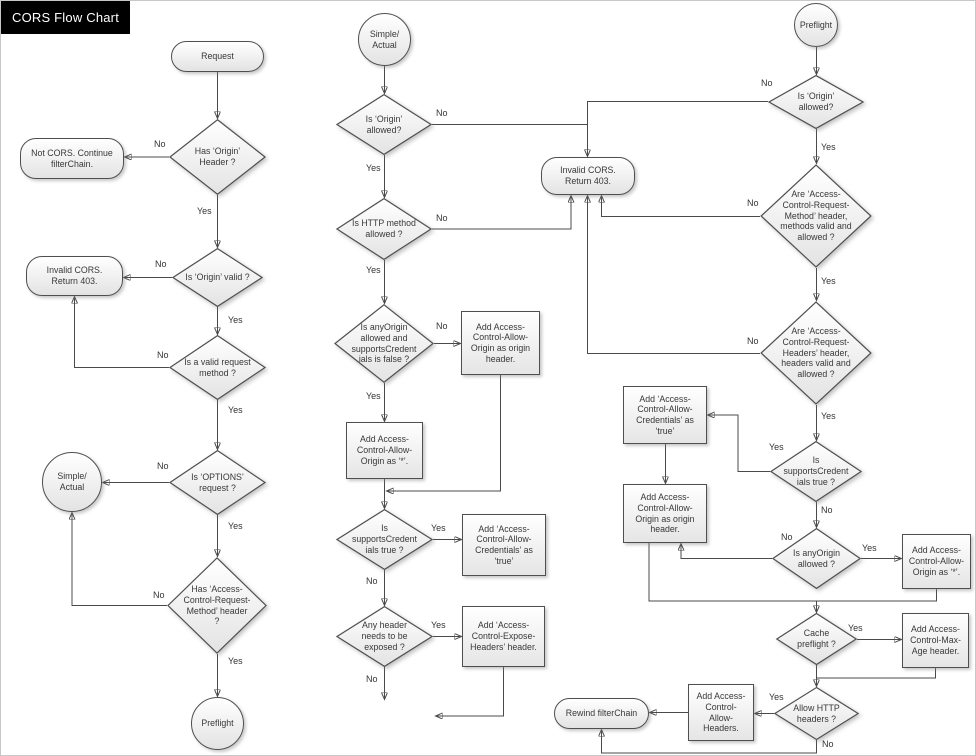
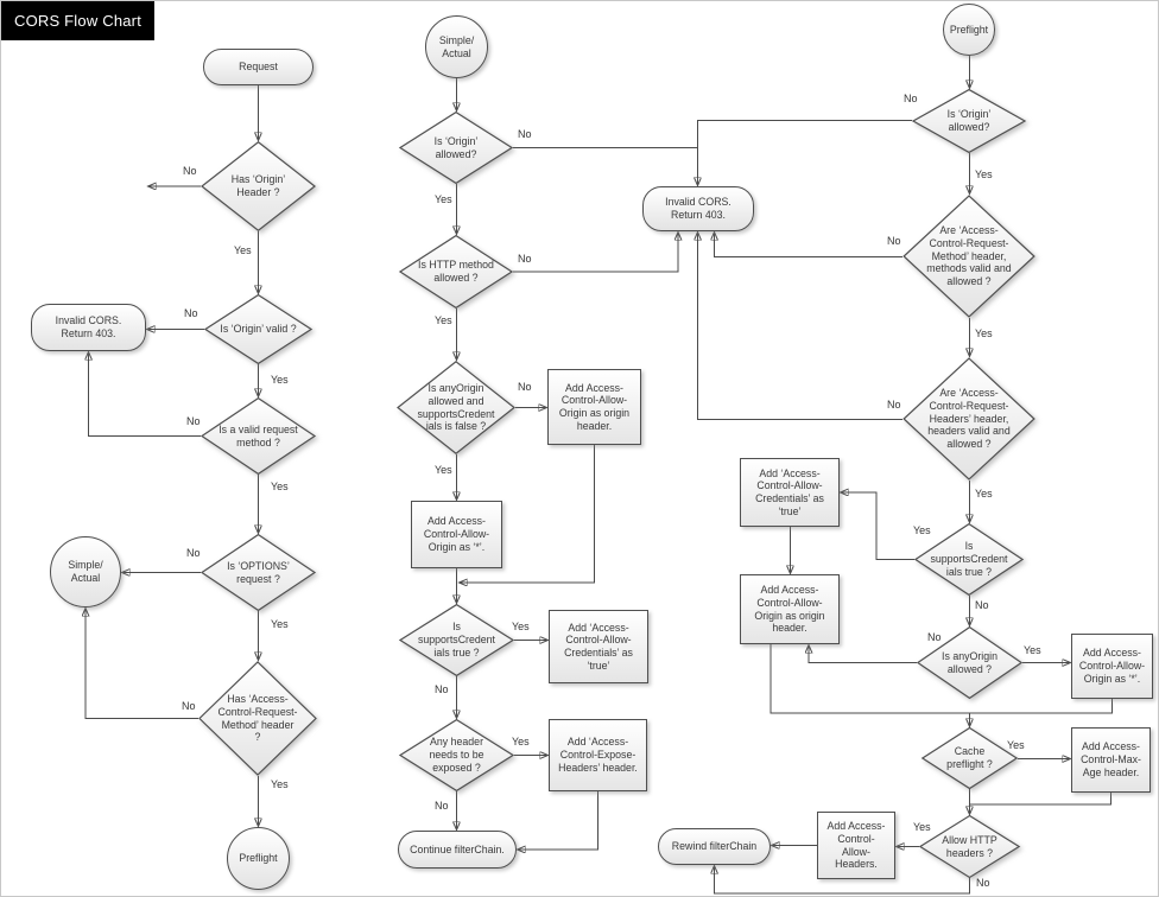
  CORS Flow Chart
  Request
  Has ‘Origin’
  Header ?
- Not CORS. Continue
- filterChain.
  Is ‘Origin’ valid ?
  Invalid CORS.
  Return 403.
  Is a valid request
  method ?
  Is ‘OPTIONS’
  request ?
  Simple/
  Actual
  Has ‘Access-
  Control-Request-
  Method’ header
  ?
  Preflight
  Simple/
  Actual
  Is ‘Origin’
  allowed?
  Is HTTP method
  allowed ?
  Is anyOrigin
  allowed and
  supportsCredent
  ials is false ?
  Add Access-
  Control-Allow-
  Origin as origin
  header.
  Add Access-
  Control-Allow-
  Origin as ‘*’.
  Is
  supportsCredent
  ials true ?
  Add ‘Access-
  Control-Allow-
  Credentials’ as
  ‘true’
  Any header
  needs to be
  exposed ?
  Add ‘Access-
  Control-Expose-
  Headers’ header.
+ Continue filterChain.
  Invalid CORS.
  Return 403.
  Preflight
  Is ‘Origin’
  allowed?
  Are ‘Access-
  Control-Request-
  Method’ header,
  methods valid and
  allowed ?
  Are ‘Access-
  Control-Request-
  Headers’ header,
  headers valid and
  allowed ?
  Is
  supportsCredent
  ials true ?
  Add ‘Access-
  Control-Allow-
  Credentials’ as
  ‘true’
  Add Access-
  Control-Allow-
  Origin as origin
  header.
  Is anyOrigin
  allowed ?
  Add Access-
  Control-Allow-
  Origin as ‘*’.
  Cache
  preflight ?
  Add Access-
  Control-Max-
  Age header.
  Allow HTTP
  headers ?
  Add Access-
  Control-
  Allow-
  Headers.
  Rewind filterChain
  No
  Yes
  No
  Yes
  No
  Yes
  No
  Yes
  No
  Yes
  No
  Yes
  No
  Yes
  No
  Yes
  Yes
  No
  Yes
  No
  No
  Yes
  No
  Yes
  No
  Yes
  Yes
  No
  No
  Yes
  Yes
  Yes
  No
